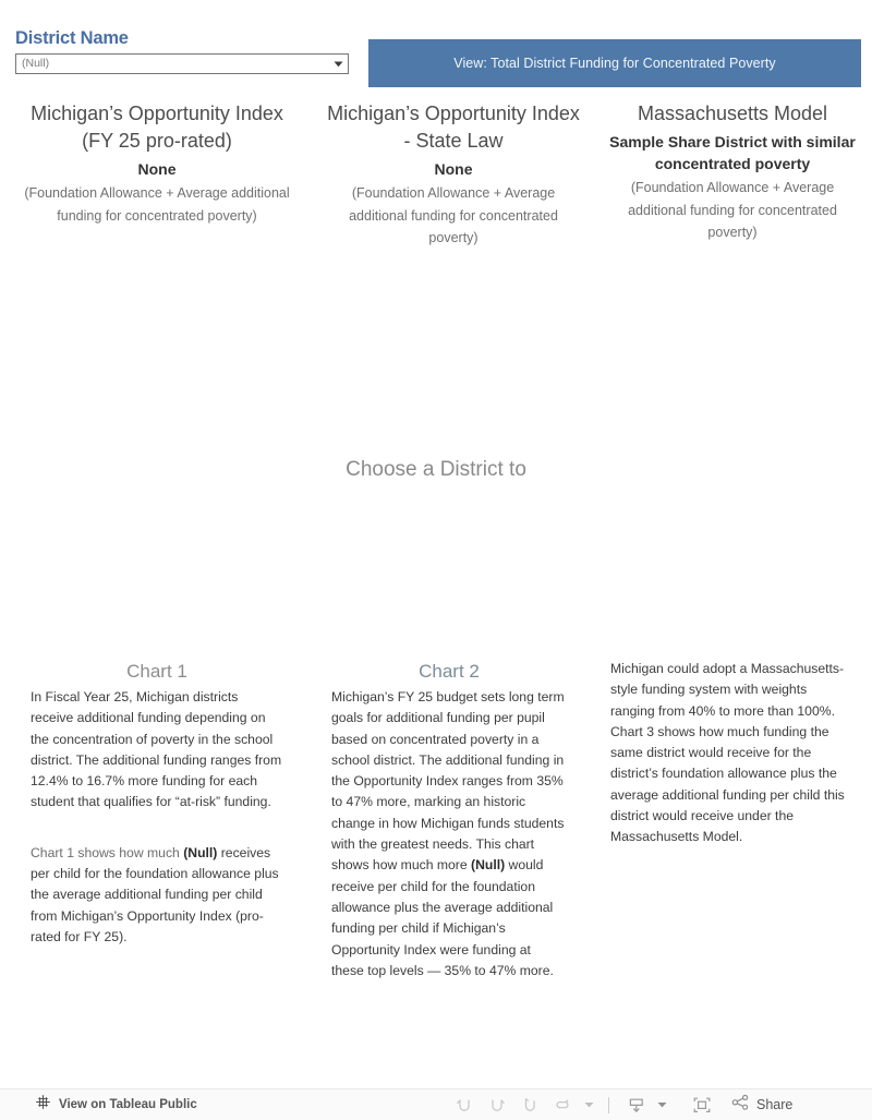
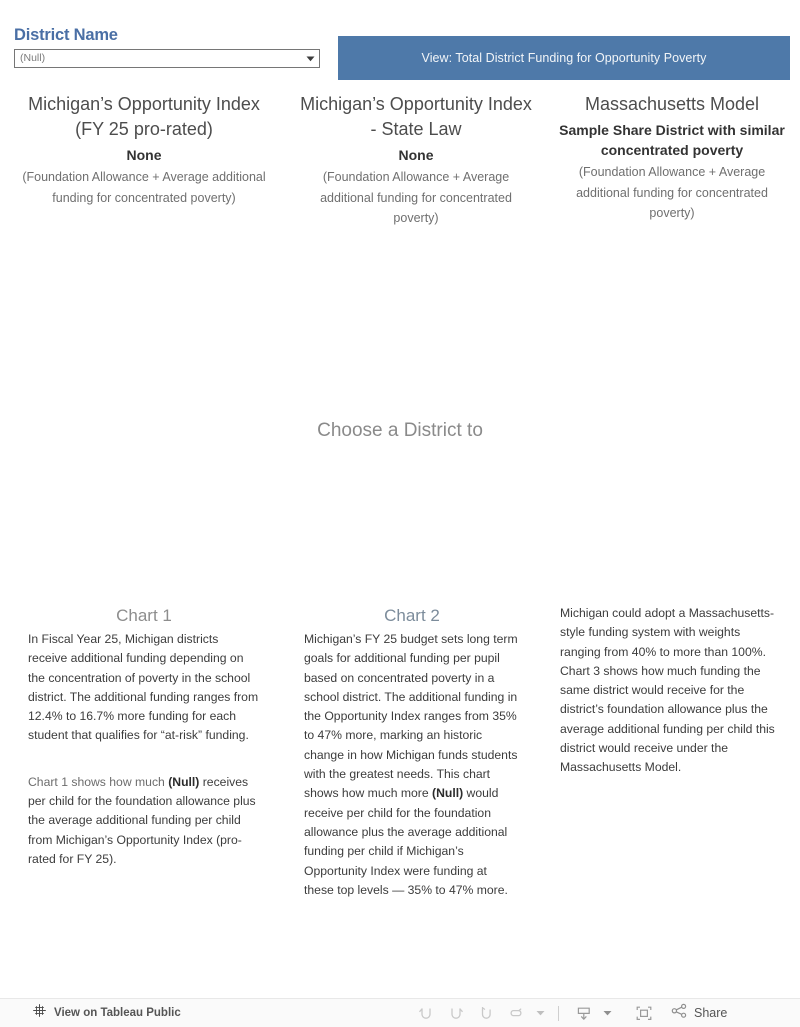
  District Name
  (Null)
- View: Total District Funding for Concentrated Poverty
+ View: Total District Funding for Opportunity Poverty
  Michigan’s Opportunity Index (FY 25 pro-rated)
  None
  (Foundation Allowance + Average additional funding for concentrated poverty)
  Michigan’s Opportunity Index - State Law
  None
  (Foundation Allowance + Average additional funding for concentrated poverty)
  Massachusetts Model
  Sample Share District with similar concentrated poverty
  (Foundation Allowance + Average additional funding for concentrated poverty)
  Choose a District to
  Chart 1
  In Fiscal Year 25, Michigan districts receive additional funding depending on the concentration of poverty in the school district. The additional funding ranges from 12.4% to 16.7% more funding for each student that qualifies for “at-risk” funding.
  Chart 1 shows how much (Null) receives per child for the foundation allowance plus the average additional funding per child from Michigan’s Opportunity Index (pro-rated for FY 25).
  Chart 2
  Michigan’s FY 25 budget sets long term goals for additional funding per pupil based on concentrated poverty in a school district. The additional funding in the Opportunity Index ranges from 35% to 47% more, marking an historic change in how Michigan funds students with the greatest needs. This chart shows how much more (Null) would receive per child for the foundation allowance plus the average additional funding per child if Michigan’s Opportunity Index were funding at these top levels — 35% to 47% more.
  Michigan could adopt a Massachusetts-style funding system with weights ranging from 40% to more than 100%. Chart 3 shows how much funding the same district would receive for the district’s foundation allowance plus the average additional funding per child this district would receive under the Massachusetts Model.
  View on Tableau Public
  Share
